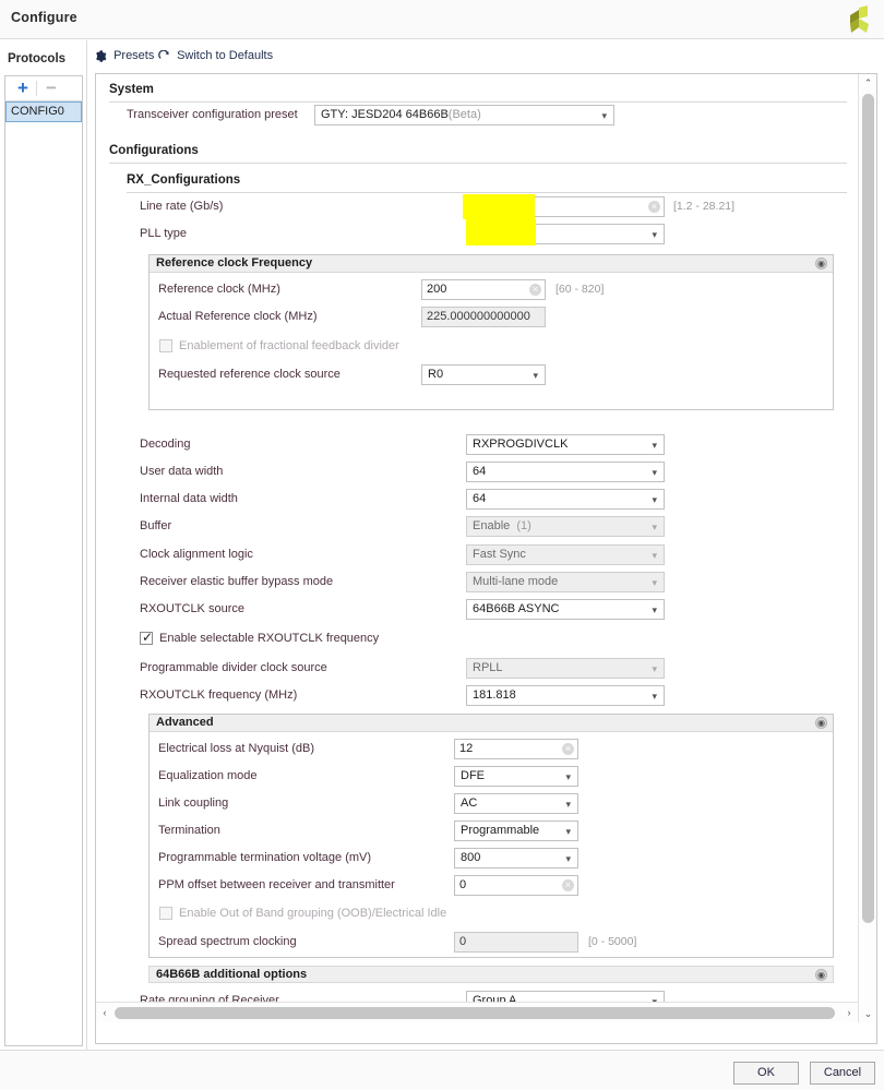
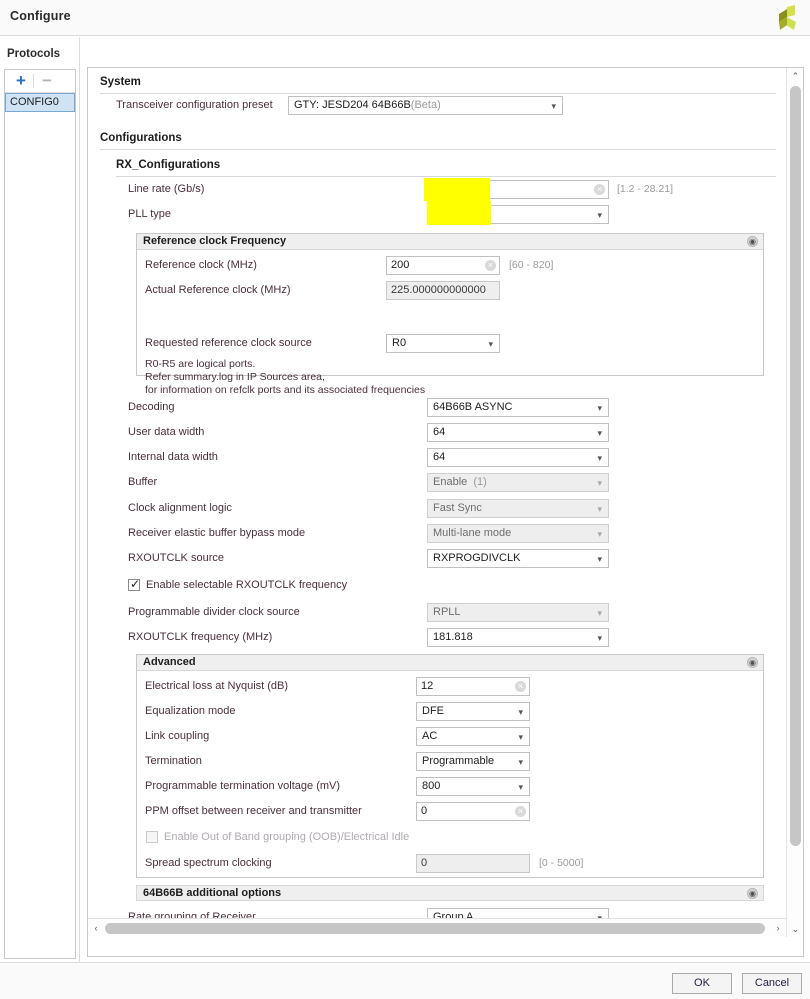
  Configure
  Protocols
  +
  −
  CONFIG0
- Presets
- Switch to Defaults
  System
  Transceiver configuration preset
  GTY: JESD204 64B66B(Beta)
  ▾
  Configurations
  RX_Configurations
  Line rate (Gb/s)
  ×
  [1.2 - 28.21]
  PLL type
  ▾
  Reference clock Frequency
  ◉
  Reference clock (MHz)
  200
  ×
  [60 - 820]
  Actual Reference clock (MHz)
  225.000000000000
- Enablement of fractional feedback divider
  Requested reference clock source
  R0
  ▾
+ R0-R5 are logical ports.
+ Refer summary.log in IP Sources area,
+ for information on refclk ports and its associated frequencies
  Decoding
- RXPROGDIVCLK
+ 64B66B ASYNC
  ▾
  User data width
  64
  ▾
  Internal data width
  64
  ▾
  Buffer
  Enable (1)
  ▾
  Clock alignment logic
  Fast Sync
  ▾
  Receiver elastic buffer bypass mode
  Multi-lane mode
  ▾
  RXOUTCLK source
- 64B66B ASYNC
+ RXPROGDIVCLK
  ▾
  ✓
  Enable selectable RXOUTCLK frequency
  Programmable divider clock source
  RPLL
  ▾
  RXOUTCLK frequency (MHz)
  181.818
  ▾
  Advanced
  ◉
  Electrical loss at Nyquist (dB)
  12
  ×
  Equalization mode
  DFE
  ▾
  Link coupling
  AC
  ▾
  Termination
  Programmable
  ▾
  Programmable termination voltage (mV)
  800
  ▾
  PPM offset between receiver and transmitter
  0
  ×
  Enable Out of Band grouping (OOB)/Electrical Idle
  Spread spectrum clocking
  0
  [0 - 5000]
  64B66B additional options
  ◉
  Rate grouping of Receiver
  Group A
  ‹
  ›
  ⌃
  ⌄
  OK
  Cancel
